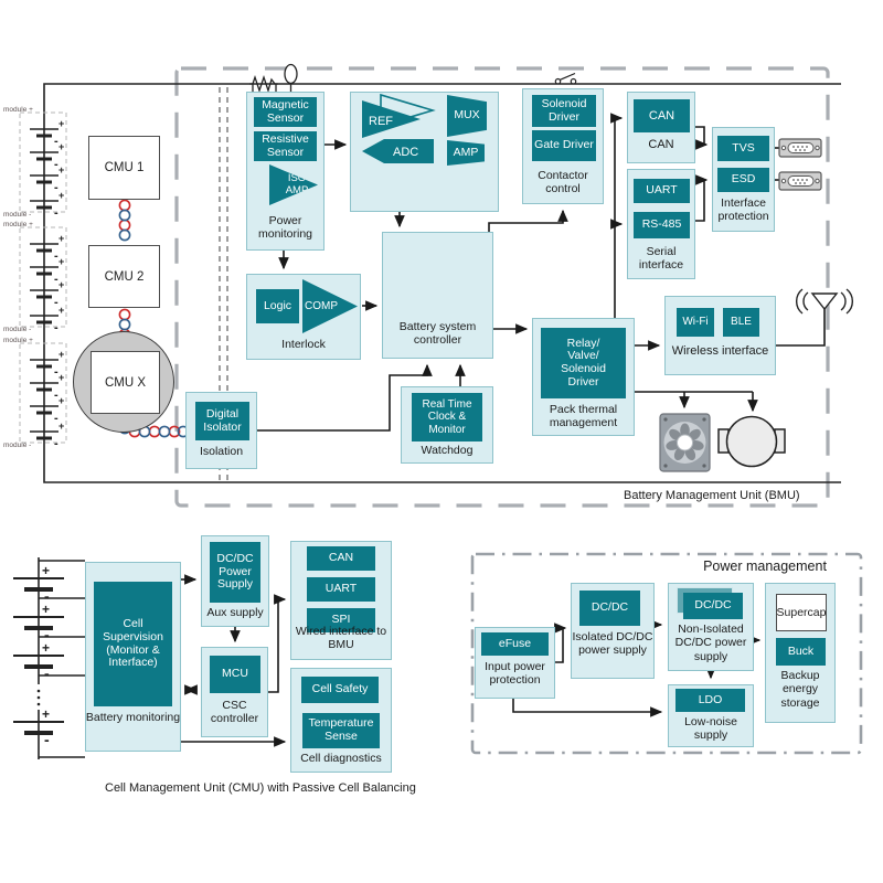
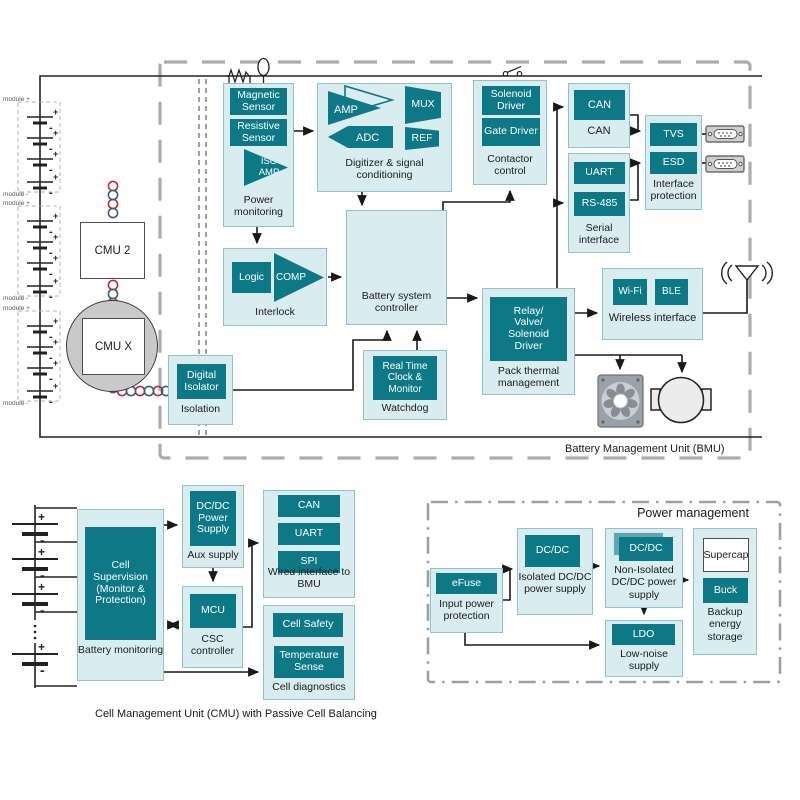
  +
  +
  +
  +
  +
  +
  +
  +
  +
  +
  +
  +
  -
  -
  -
  -
  -
  -
  -
  -
  -
  -
  -
  -
  +
  +
  +
  +
  -
  -
  -
  -
- CMU 1
  CMU 2
  CMU X
  Magnetic Sensor
  Resistive Sensor
  IS AMP
  Power monitoring
- REF
+ AMP
  ADC
  MUX
- AMP
+ REF
+ Digitizer & signal conditioning
  Solenoid Driver
  Gate Driver
  Contactor control
  CAN
  CAN
  UART
  RS-485
  Serial interface
  TVS
  ESD
  Interface protection
  Logic
  COMP
  Interlock
  Battery system controller
  Real Time Clock & Monitor
  Watchdog
  Digital Isolator
  Isolation
  Relay/ Valve/ Solenoid Driver
  Pack thermal management
  Wi-Fi
  BLE
  Wireless interface
  Battery Management Unit (BMU)
- Cell Supervision (Monitor & Interface)
+ Cell Supervision (Monitor & Protection)
  Battery monitoring
  DC/DC Power Supply
  Aux supply
  MCU
  CSC controller
  CAN
  UART
  SPI
  Wired interface to BMU
  Cell Safety
  Temperature Sense
  Cell diagnostics
  Cell Management Unit (CMU) with Passive Cell Balancing
  Power management
  eFuse
  Input power protection
  DC/DC
  Isolated DC/DC power supply
  DC/DC
  Non-Isolated DC/DC power supply
  LDO
  Low-noise supply
  Supercap
  Buck
  Backup energy storage
